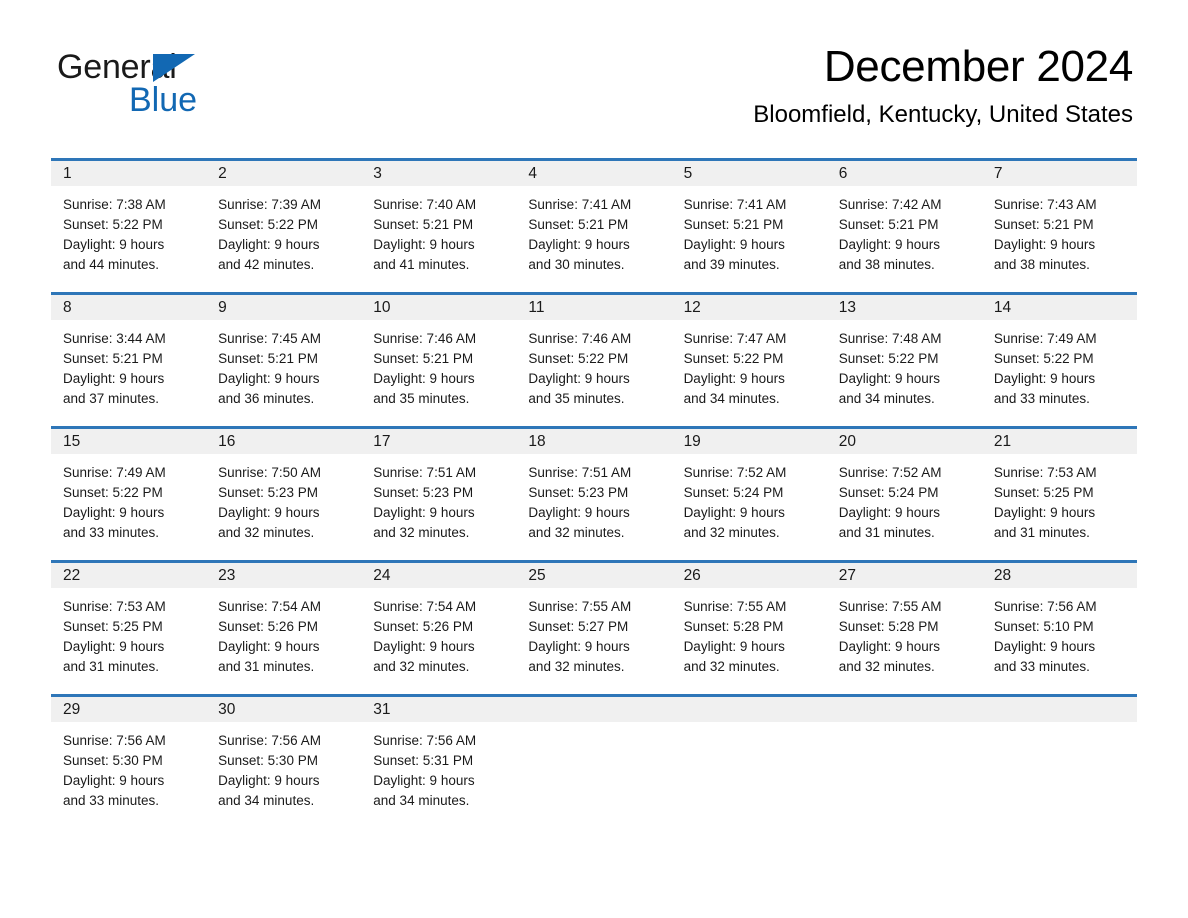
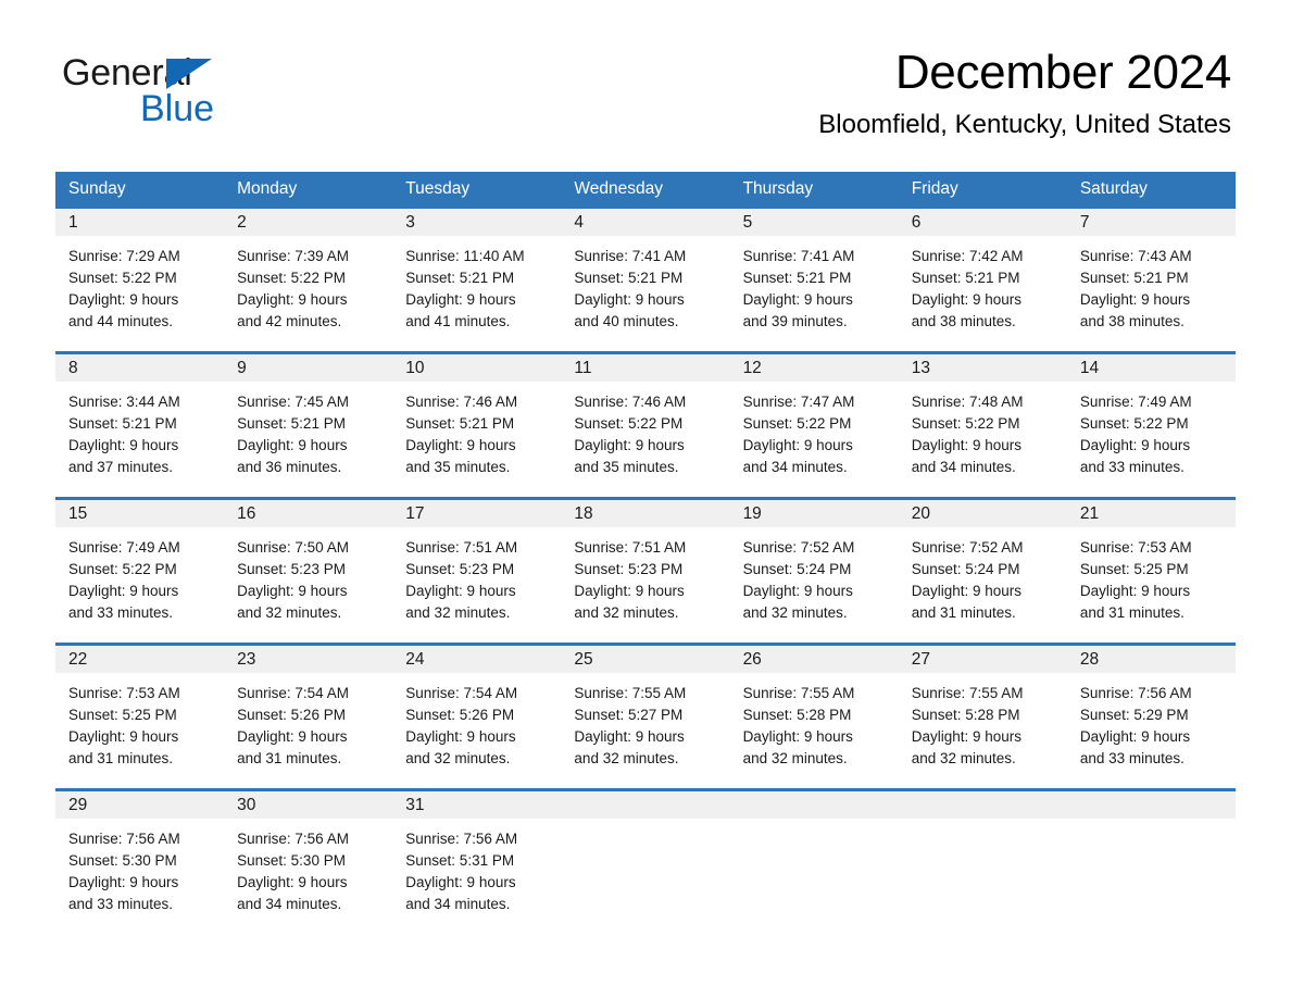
  General
  Blue
  December 2024
  Bloomfield, Kentucky, United States
+ Sunday
+ Monday
+ Tuesday
+ Wednesday
+ Thursday
+ Friday
+ Saturday
  1
- Sunrise: 7:38 AM
+ Sunrise: 7:29 AM
  Sunset: 5:22 PM
  Daylight: 9 hours
  and 44 minutes.
  2
  Sunrise: 7:39 AM
  Sunset: 5:22 PM
  Daylight: 9 hours
  and 42 minutes.
  3
- Sunrise: 7:40 AM
+ Sunrise: 11:40 AM
  Sunset: 5:21 PM
  Daylight: 9 hours
  and 41 minutes.
  4
  Sunrise: 7:41 AM
  Sunset: 5:21 PM
  Daylight: 9 hours
- and 30 minutes.
+ and 40 minutes.
  5
  Sunrise: 7:41 AM
  Sunset: 5:21 PM
  Daylight: 9 hours
  and 39 minutes.
  6
  Sunrise: 7:42 AM
  Sunset: 5:21 PM
  Daylight: 9 hours
  and 38 minutes.
  7
  Sunrise: 7:43 AM
  Sunset: 5:21 PM
  Daylight: 9 hours
  and 38 minutes.
  8
  Sunrise: 3:44 AM
  Sunset: 5:21 PM
  Daylight: 9 hours
  and 37 minutes.
  9
  Sunrise: 7:45 AM
  Sunset: 5:21 PM
  Daylight: 9 hours
  and 36 minutes.
  10
  Sunrise: 7:46 AM
  Sunset: 5:21 PM
  Daylight: 9 hours
  and 35 minutes.
  11
  Sunrise: 7:46 AM
  Sunset: 5:22 PM
  Daylight: 9 hours
  and 35 minutes.
  12
  Sunrise: 7:47 AM
  Sunset: 5:22 PM
  Daylight: 9 hours
  and 34 minutes.
  13
  Sunrise: 7:48 AM
  Sunset: 5:22 PM
  Daylight: 9 hours
  and 34 minutes.
  14
  Sunrise: 7:49 AM
  Sunset: 5:22 PM
  Daylight: 9 hours
  and 33 minutes.
  15
  Sunrise: 7:49 AM
  Sunset: 5:22 PM
  Daylight: 9 hours
  and 33 minutes.
  16
  Sunrise: 7:50 AM
  Sunset: 5:23 PM
  Daylight: 9 hours
  and 32 minutes.
  17
  Sunrise: 7:51 AM
  Sunset: 5:23 PM
  Daylight: 9 hours
  and 32 minutes.
  18
  Sunrise: 7:51 AM
  Sunset: 5:23 PM
  Daylight: 9 hours
  and 32 minutes.
  19
  Sunrise: 7:52 AM
  Sunset: 5:24 PM
  Daylight: 9 hours
  and 32 minutes.
  20
  Sunrise: 7:52 AM
  Sunset: 5:24 PM
  Daylight: 9 hours
  and 31 minutes.
  21
  Sunrise: 7:53 AM
  Sunset: 5:25 PM
  Daylight: 9 hours
  and 31 minutes.
  22
  Sunrise: 7:53 AM
  Sunset: 5:25 PM
  Daylight: 9 hours
  and 31 minutes.
  23
  Sunrise: 7:54 AM
  Sunset: 5:26 PM
  Daylight: 9 hours
  and 31 minutes.
  24
  Sunrise: 7:54 AM
  Sunset: 5:26 PM
  Daylight: 9 hours
  and 32 minutes.
  25
  Sunrise: 7:55 AM
  Sunset: 5:27 PM
  Daylight: 9 hours
  and 32 minutes.
  26
  Sunrise: 7:55 AM
  Sunset: 5:28 PM
  Daylight: 9 hours
  and 32 minutes.
  27
  Sunrise: 7:55 AM
  Sunset: 5:28 PM
  Daylight: 9 hours
  and 32 minutes.
  28
  Sunrise: 7:56 AM
- Sunset: 5:10 PM
+ Sunset: 5:29 PM
  Daylight: 9 hours
  and 33 minutes.
  29
  Sunrise: 7:56 AM
  Sunset: 5:30 PM
  Daylight: 9 hours
  and 33 minutes.
  30
  Sunrise: 7:56 AM
  Sunset: 5:30 PM
  Daylight: 9 hours
  and 34 minutes.
  31
  Sunrise: 7:56 AM
  Sunset: 5:31 PM
  Daylight: 9 hours
  and 34 minutes.
